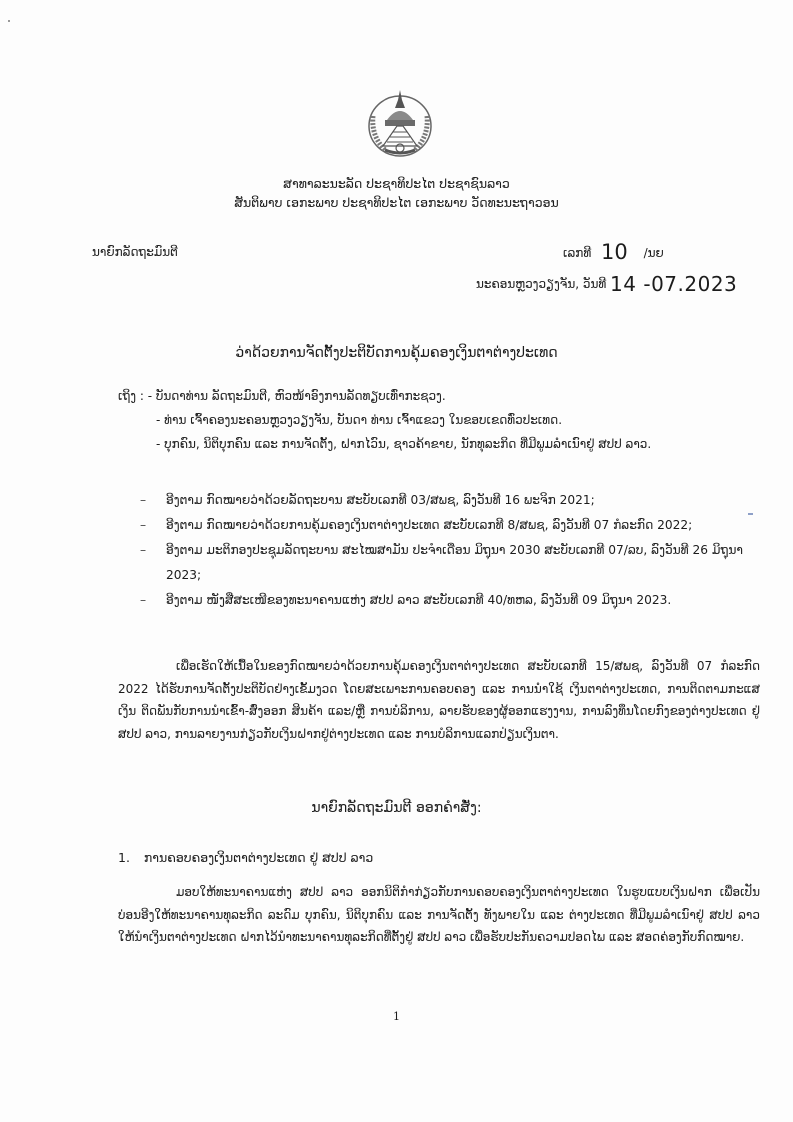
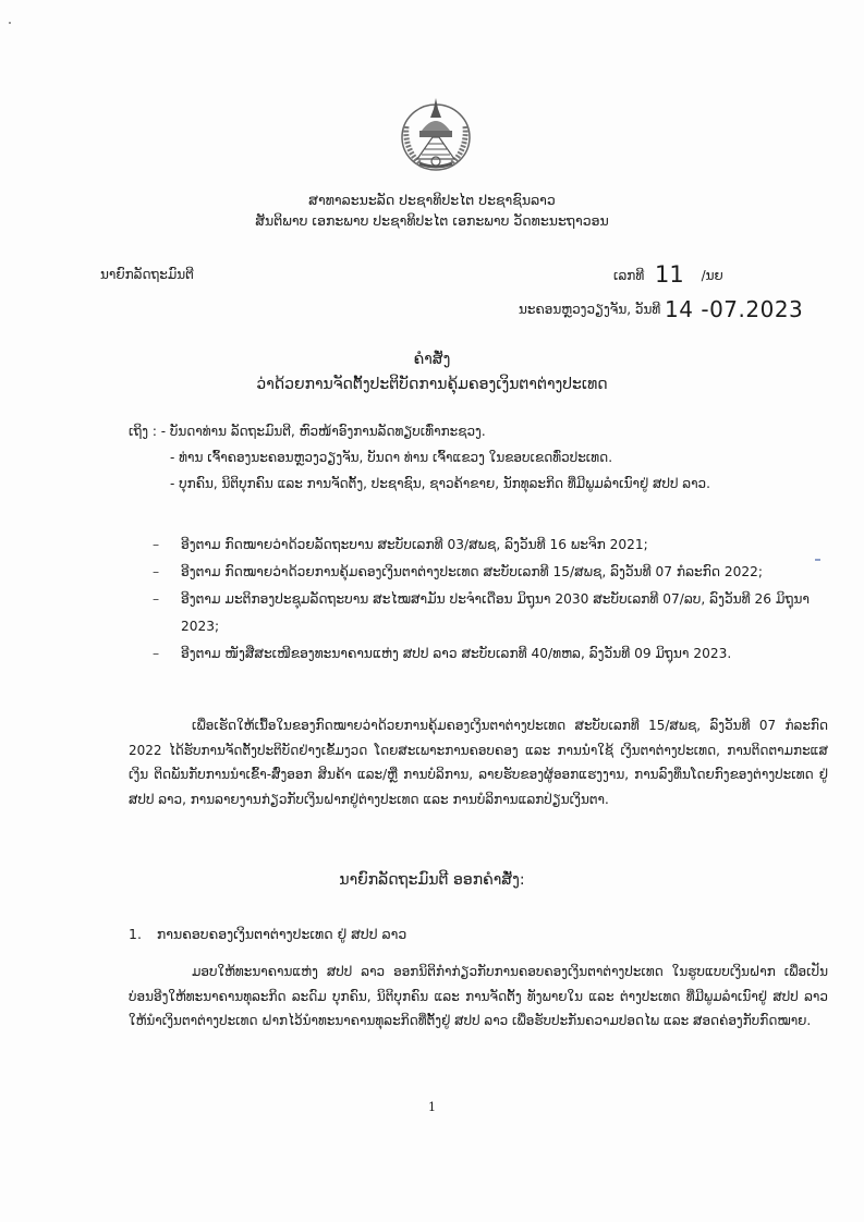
  ສາທາລະນະລັດ ປະຊາທິປະໄຕ ປະຊາຊົນລາວ
  ສັນຕິພາບ ເອກະພາບ ປະຊາທິປະໄຕ ເອກະພາບ ວັດທະນະຖາວອນ
  ນາຍົກລັດຖະມົນຕີ
- ເລກທີ 10 /ນຍ
+ ເລກທີ 11 /ນຍ
  ນະຄອນຫຼວງວຽງຈັນ, ວັນທີ 14 -07.2023
+ ຄຳສັ່ງ
  ວ່າດ້ວຍການຈັດຕັ້ງປະຕິບັດການຄຸ້ມຄອງເງິນຕາຕ່າງປະເທດ
  ເຖິງ : - ບັນດາທ່ານ ລັດຖະມົນຕີ, ຫົວໜ້າອົງການລັດທຽບເທົ່າກະຊວງ.
  - ທ່ານ ເຈົ້າຄອງນະຄອນຫຼວງວຽງຈັນ, ບັນດາ ທ່ານ ເຈົ້າແຂວງ ໃນຂອບເຂດທົ່ວປະເທດ.
- - ບຸກຄົນ, ນິຕິບຸກຄົນ ແລະ ການຈັດຕັ້ງ, ຝາກໄວົນ, ຊາວຄ້າຂາຍ, ນັກທຸລະກິດ ທີ່ມີພູມລຳເນົາຢູ່ ສປປ ລາວ.
+ - ບຸກຄົນ, ນິຕິບຸກຄົນ ແລະ ການຈັດຕັ້ງ, ປະຊາຊົນ, ຊາວຄ້າຂາຍ, ນັກທຸລະກິດ ທີ່ມີພູມລຳເນົາຢູ່ ສປປ ລາວ.
  –
  ອີງຕາມ ກົດໝາຍວ່າດ້ວຍລັດຖະບານ ສະບັບເລກທີ 03/ສພຊ, ລົງວັນທີ 16 ພະຈິກ 2021;
  –
- ອີງຕາມ ກົດໝາຍວ່າດ້ວຍການຄຸ້ມຄອງເງິນຕາຕ່າງປະເທດ ສະບັບເລກທີ 8/ສພຊ, ລົງວັນທີ 07 ກໍລະກົດ 2022;
+ ອີງຕາມ ກົດໝາຍວ່າດ້ວຍການຄຸ້ມຄອງເງິນຕາຕ່າງປະເທດ ສະບັບເລກທີ 15/ສພຊ, ລົງວັນທີ 07 ກໍລະກົດ 2022;
  –
  ອີງຕາມ ມະຕິກອງປະຊຸມລັດຖະບານ ສະໄໝສາມັນ ປະຈຳເດືອນ ມິຖຸນາ 2030 ສະບັບເລກທີ 07/ລບ, ລົງວັນທີ 26 ມິຖຸນາ 2023;
  –
  ອີງຕາມ ໜັງສືສະເໜີຂອງທະນາຄານແຫ່ງ ສປປ ລາວ ສະບັບເລກທີ 40/ທຫລ, ລົງວັນທີ 09 ມິຖຸນາ 2023.
  ເພື່ອເຮັດໃຫ້ເນື້ອໃນຂອງກົດໝາຍວ່າດ້ວຍການຄຸ້ມຄອງເງິນຕາຕ່າງປະເທດ ສະບັບເລກທີ 15/ສພຊ, ລົງວັນທີ 07 ກໍລະກົດ 2022 ໄດ້ຮັບການຈັດຕັ້ງປະຕິບັດຢ່າງເຂັ້ມງວດ ໂດຍສະເພາະການຄອບຄອງ ແລະ ການນຳໃຊ້ ເງິນຕາຕ່າງປະເທດ, ການຕິດຕາມກະແສເງິນ ຕິດພັນກັບການນຳເຂົ້າ-ສົ່ງອອກ ສິນຄ້າ ແລະ/ຫຼື ການບໍລິການ, ລາຍຮັບຂອງຜູ້ອອກແຮງງານ, ການລົງທຶນໂດຍກົງຂອງຕ່າງປະເທດ ຢູ່ ສປປ ລາວ, ການລາຍງານກ່ຽວກັບເງິນຝາກຢູ່ຕ່າງປະເທດ ແລະ ການບໍລິການແລກປ່ຽນເງິນຕາ.
  ນາຍົກລັດຖະມົນຕີ ອອກຄຳສັ່ງ:
  1. ການຄອບຄອງເງິນຕາຕ່າງປະເທດ ຢູ່ ສປປ ລາວ
  ມອບໃຫ້ທະນາຄານແຫ່ງ ສປປ ລາວ ອອກນິຕິກຳກ່ຽວກັບການຄອບຄອງເງິນຕາຕ່າງປະເທດ ໃນຮູບແບບເງິນຝາກ ເພື່ອເປັນບ່ອນອີງໃຫ້ທະນາຄານທຸລະກິດ ລະດົມ ບຸກຄົນ, ນິຕິບຸກຄົນ ແລະ ການຈັດຕັ້ງ ທັງພາຍໃນ ແລະ ຕ່າງປະເທດ ທີ່ມີພູມລຳເນົາຢູ່ ສປປ ລາວ ໃຫ້ນຳເງິນຕາຕ່າງປະເທດ ຝາກໄວ້ນຳທະນາຄານທຸລະກິດທີ່ຕັ້ງຢູ່ ສປປ ລາວ ເພື່ອຮັບປະກັນຄວາມປອດໄພ ແລະ ສອດຄ່ອງກັບກົດໝາຍ.
  1
